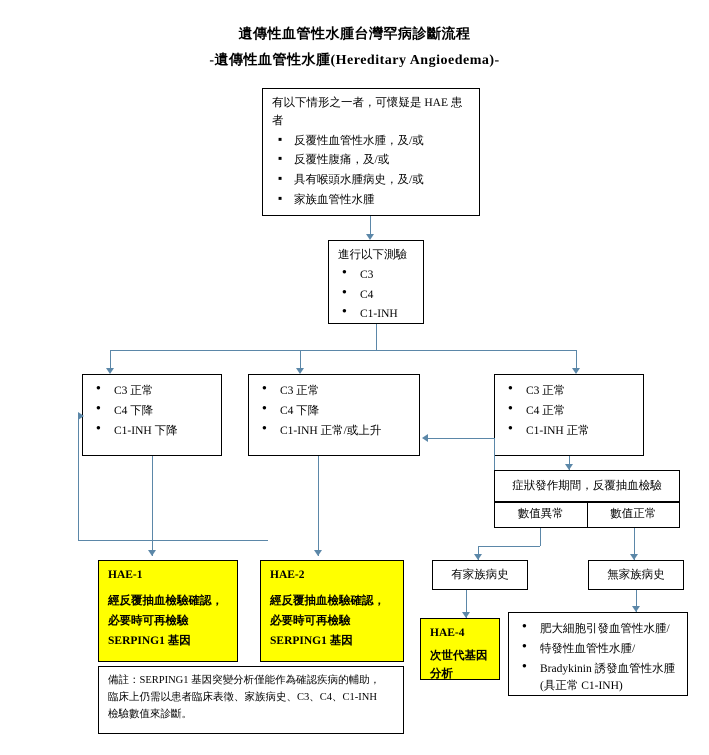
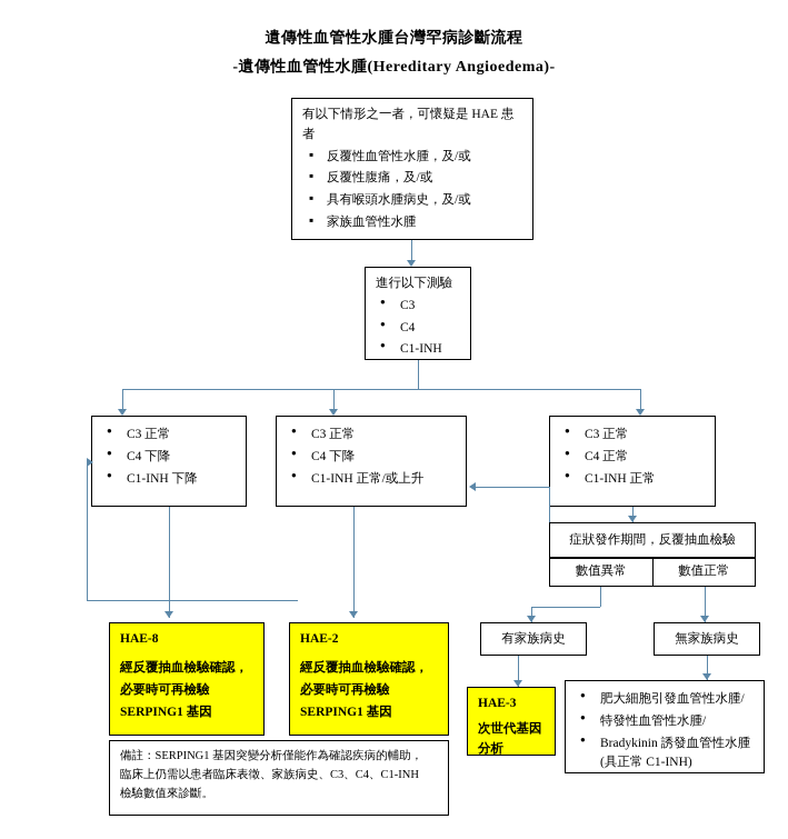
  遺傳性血管性水腫台灣罕病診斷流程
  -遺傳性血管性水腫(Hereditary Angioedema)-
  有以下情形之一者，可懷疑是 HAE 患者
  反覆性血管性水腫，及/或
  反覆性腹痛，及/或
  具有喉頭水腫病史，及/或
  家族血管性水腫
  進行以下測驗
  C3
  C4
  C1-INH
  C3 正常
  C4 下降
  C1-INH 下降
  C3 正常
  C4 下降
  C1-INH 正常/或上升
  C3 正常
  C4 正常
  C1-INH 正常
  症狀發作期間，反覆抽血檢驗
  數值異常
  數值正常
  有家族病史
  無家族病史
- HAE-1
+ HAE-8
  經反覆抽血檢驗確認，必要時可再檢驗 SERPING1 基因
  HAE-2
  經反覆抽血檢驗確認，必要時可再檢驗 SERPING1 基因
- HAE-4
+ HAE-3
  次世代基因分析
  肥大細胞引發血管性水腫/
  特發性血管性水腫/
  Bradykinin 誘發血管性水腫(具正常 C1-INH)
  備註：SERPING1 基因突變分析僅能作為確認疾病的輔助，
  臨床上仍需以患者臨床表徵、家族病史、C3、C4、C1-INH
  檢驗數值來診斷。
